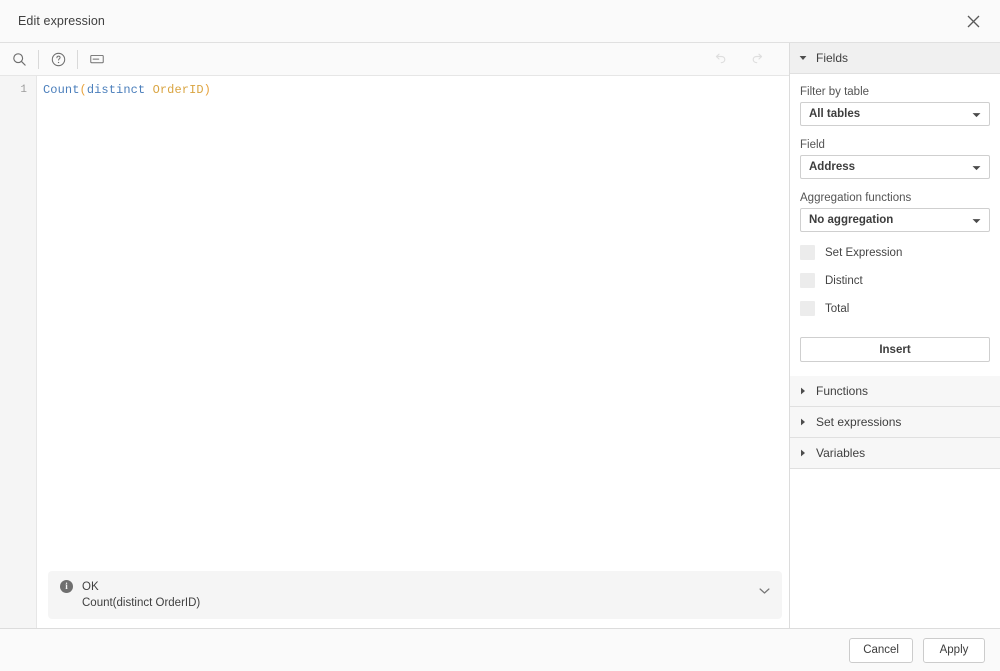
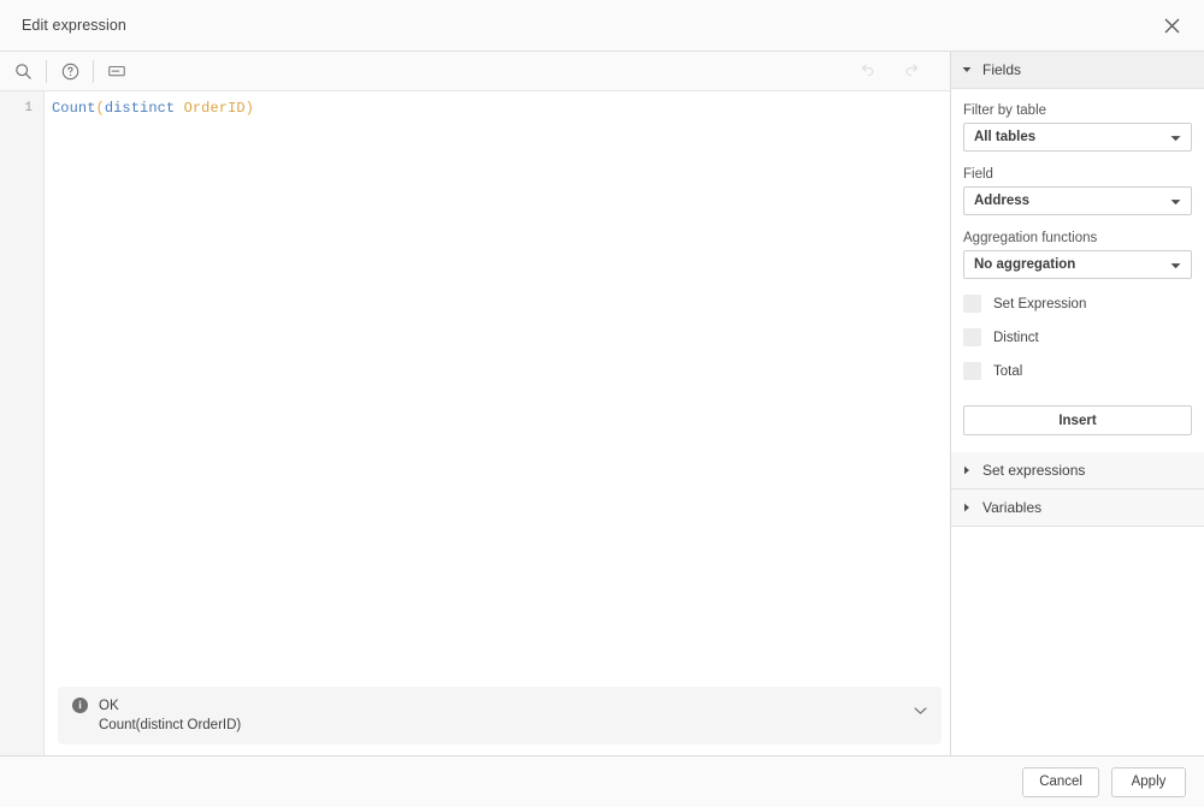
  Edit expression
  1
  Count(distinct OrderID)
  i
  OK
  Count(distinct OrderID)
  Fields
  Filter by table
  All tables
  Field
  Address
  Aggregation functions
  No aggregation
  Set Expression
  Distinct
  Total
  Insert
- Functions
  Set expressions
  Variables
  Cancel
  Apply
